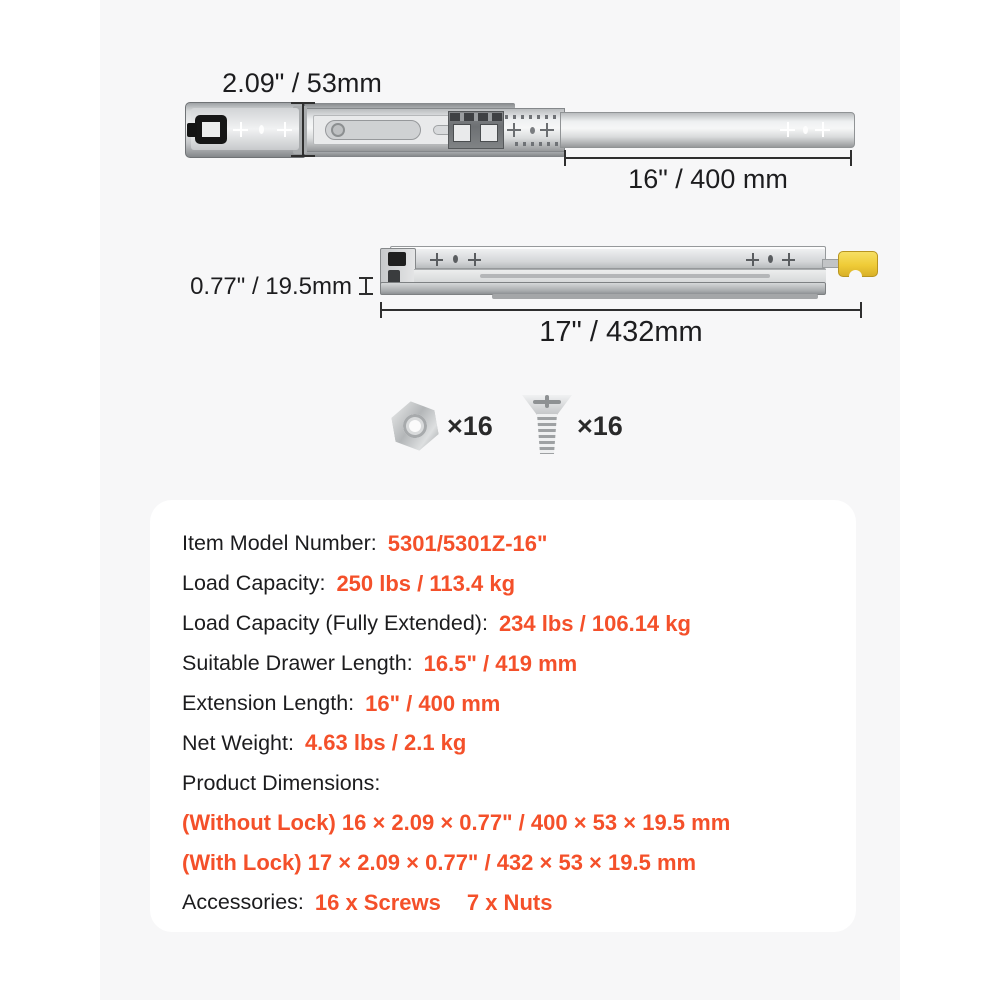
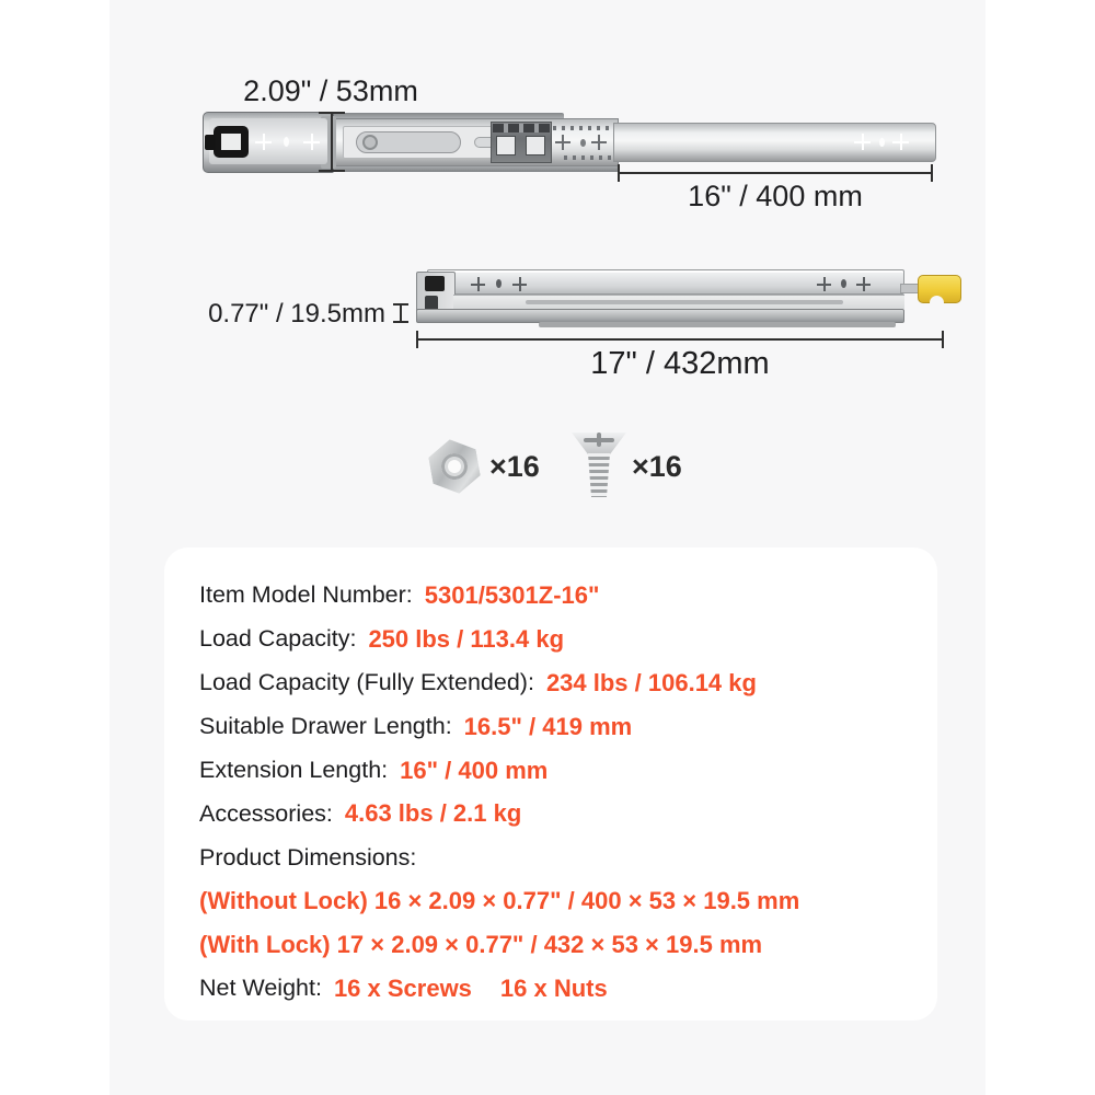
  2.09" / 53mm
  16" / 400 mm
  0.77" / 19.5mm
  17" / 432mm
  ×16
  ×16
  Item Model Number:
  5301/5301Z-16"
  Load Capacity:
  250 lbs / 113.4 kg
  Load Capacity (Fully Extended):
  234 lbs / 106.14 kg
  Suitable Drawer Length:
  16.5" / 419 mm
  Extension Length:
  16" / 400 mm
- Net Weight:
+ Accessories:
  4.63 lbs / 2.1 kg
  Product Dimensions:
  (Without Lock) 16 × 2.09 × 0.77" / 400 × 53 × 19.5 mm
  (With Lock) 17 × 2.09 × 0.77" / 432 × 53 × 19.5 mm
- Accessories:
+ Net Weight:
  16 x Screws
- 7 x Nuts
+ 16 x Nuts
